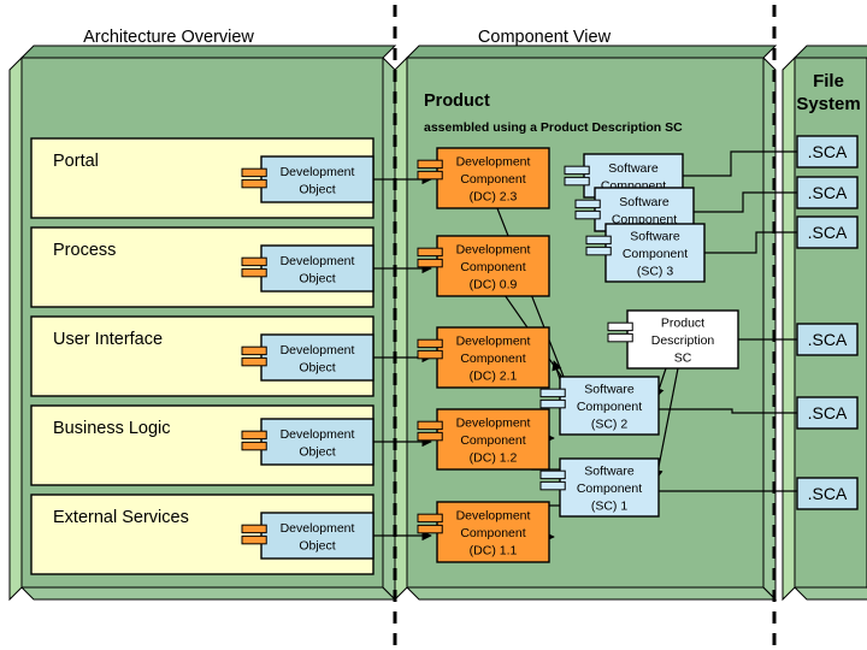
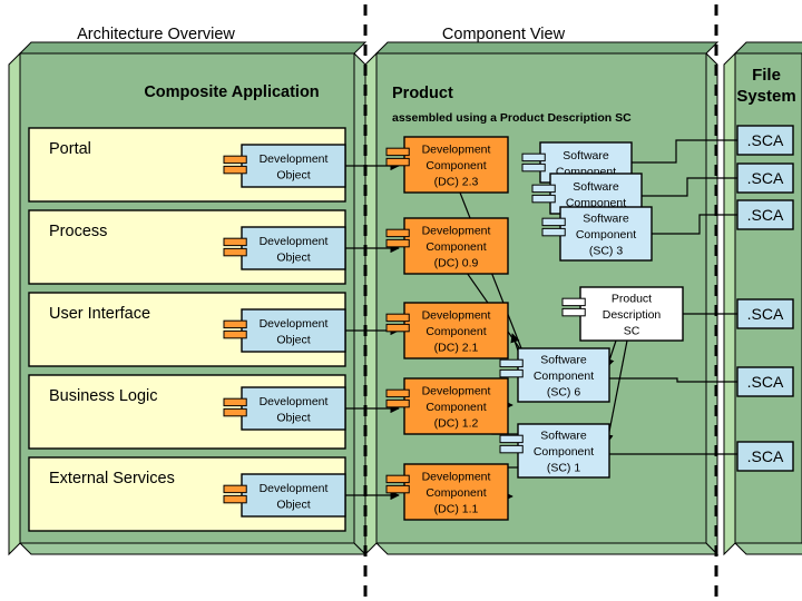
  Portal
  Process
  User Interface
  Business Logic
  External Services
  Development
  Object
  Development
  Object
  Development
  Object
  Development
  Object
  Development
  Object
  Development
  Component
  (DC) 2.3
  Development
  Component
  (DC) 0.9
  Development
  Component
  (DC) 2.1
  Development
  Component
  (DC) 1.2
  Development
  Component
  (DC) 1.1
  Software
  Component
  Software
  Component
  Software
  Component
  (SC) 3
  Software
  Component
- (SC) 2
+ (SC) 6
  Software
  Component
  (SC) 1
  Product
  Description
  SC
  .SCA
  .SCA
  .SCA
  .SCA
  .SCA
  .SCA
  Architecture Overview
  Component View
+ Composite Application
  Product
  assembled using a Product Description SC
  File
  System
